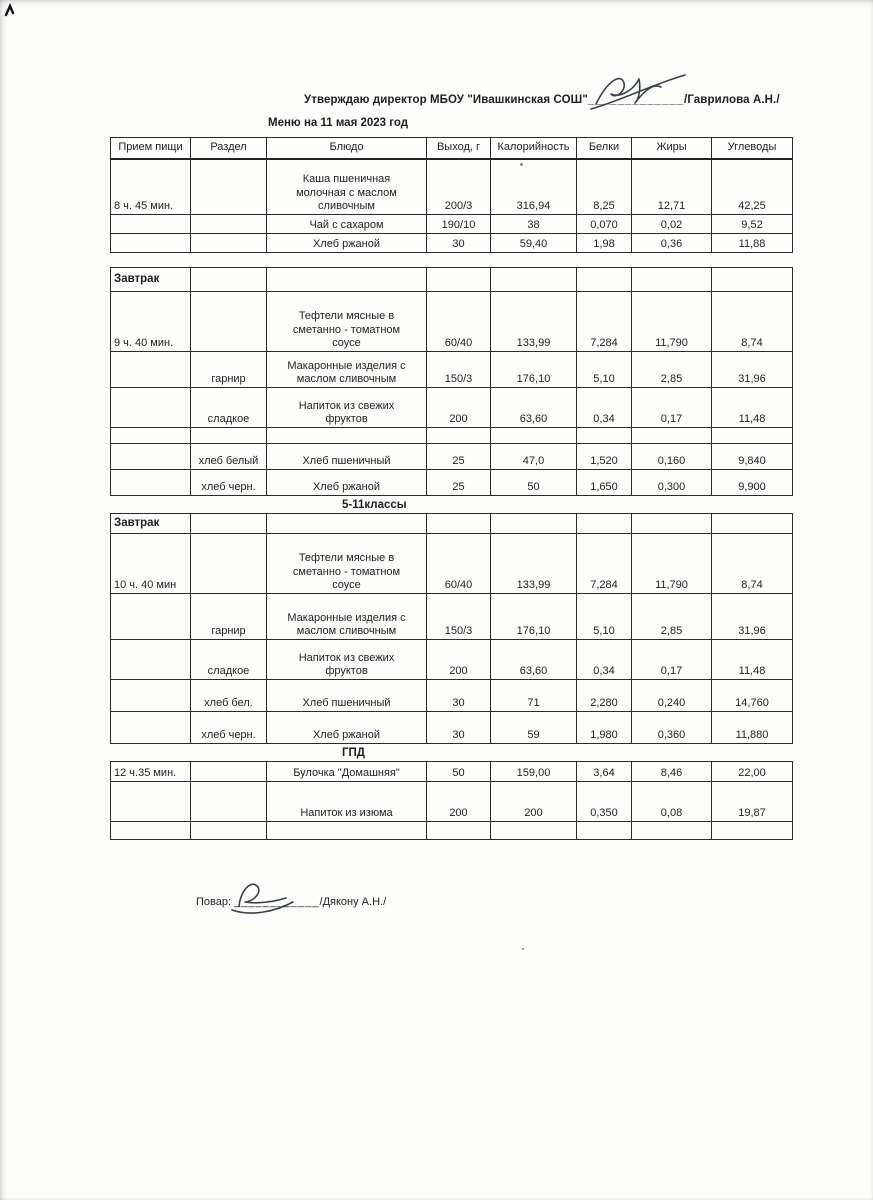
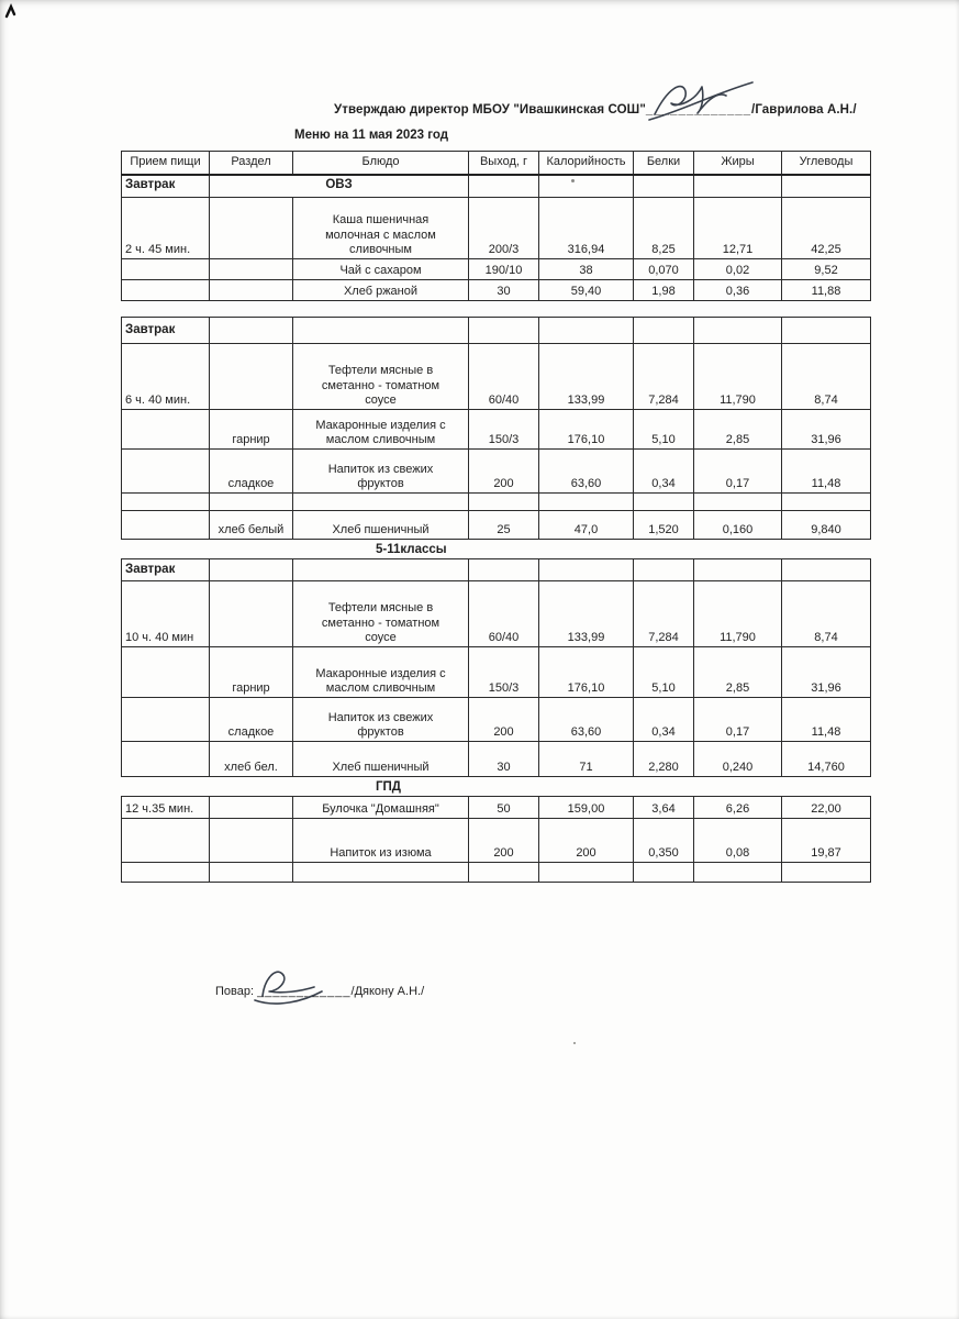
  Утверждаю директор МБОУ "Ивашкинская СОШ"____________/Гаврилова А.Н./
  Меню на 11 мая 2023 год
  Прием пищи	Раздел	Блюдо	Выход, г	Калорийность	Белки	Жиры	Углеводы
+ Завтрак	ОВЗ
- 8 ч. 45 мин.		Каша пшеничная молочная с маслом сливочным	200/3	316,94	8,25	12,71	42,25
+ 2 ч. 45 мин.		Каша пшеничная молочная с маслом сливочным	200/3	316,94	8,25	12,71	42,25
  		Чай с сахаром	190/10	38	0,070	0,02	9,52
  		Хлеб ржаной	30	59,40	1,98	0,36	11,88
  Завтрак
- 9 ч. 40 мин.		Тефтели мясные в сметанно - томатном соусе	60/40	133,99	7,284	11,790	8,74
+ 6 ч. 40 мин.		Тефтели мясные в сметанно - томатном соусе	60/40	133,99	7,284	11,790	8,74
  	гарнир	Макаронные изделия с маслом сливочным	150/3	176,10	5,10	2,85	31,96
  	сладкое	Напиток из свежих фруктов	200	63,60	0,34	0,17	11,48
  	хлеб белый	Хлеб пшеничный	25	47,0	1,520	0,160	9,840
- 	хлеб черн.	Хлеб ржаной	25	50	1,650	0,300	9,900
  5-11классы
  Завтрак
  10 ч. 40 мин		Тефтели мясные в сметанно - томатном соусе	60/40	133,99	7,284	11,790	8,74
  	гарнир	Макаронные изделия с маслом сливочным	150/3	176,10	5,10	2,85	31,96
  	сладкое	Напиток из свежих фруктов	200	63,60	0,34	0,17	11,48
  	хлеб бел.	Хлеб пшеничный	30	71	2,280	0,240	14,760
- 	хлеб черн.	Хлеб ржаной	30	59	1,980	0,360	11,880
  ГПД
- 12 ч.35 мин.		Булочка "Домашняя"	50	159,00	3,64	8,46	22,00
+ 12 ч.35 мин.		Булочка "Домашняя"	50	159,00	3,64	6,26	22,00
  		Напиток из изюма	200	200	0,350	0,08	19,87
  Повар: ________/Дякону А.Н./
